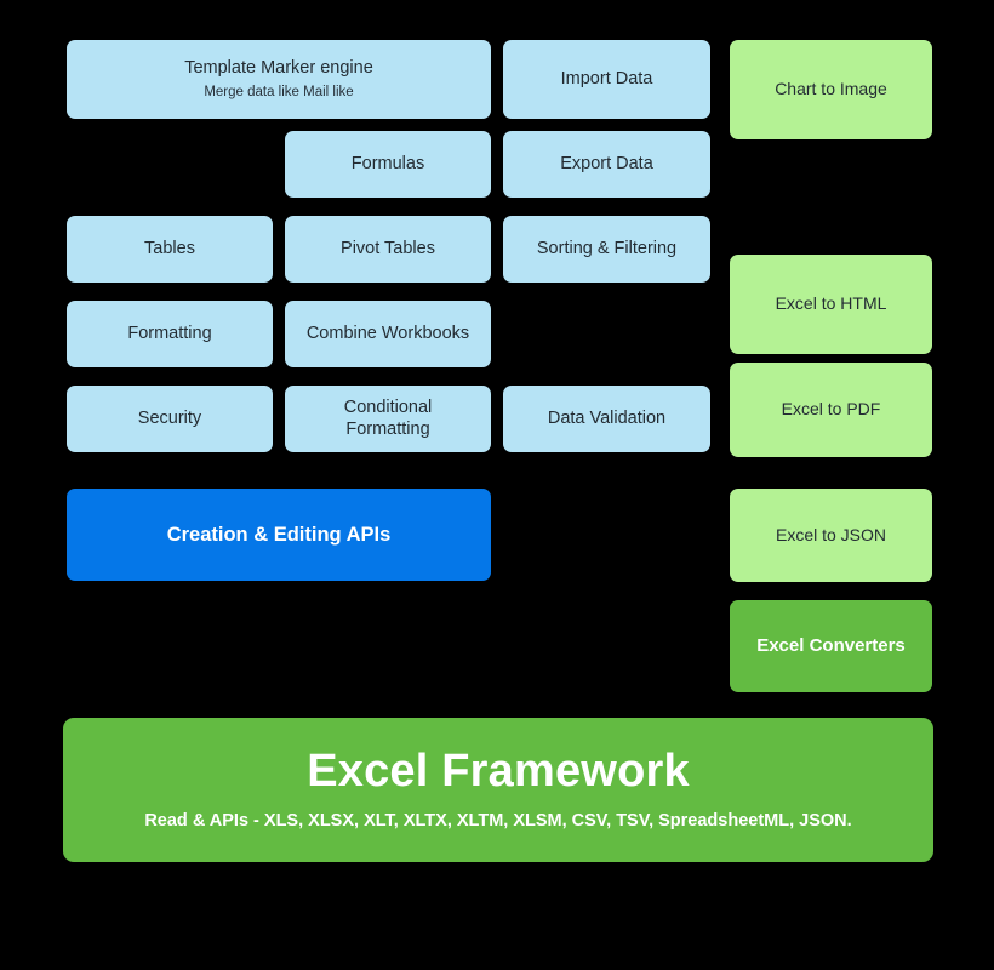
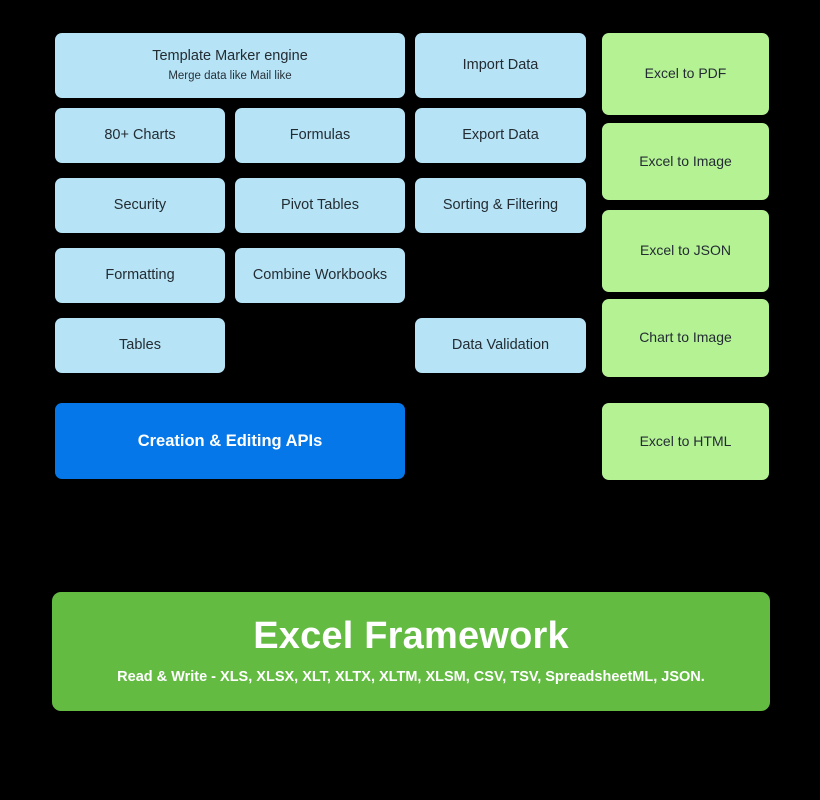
  Template Marker engine
  Merge data like Mail like
  Import Data
  Export Data
  Sorting & Filtering
  Data Validation
+ 80+ Charts
- Tables
+ Security
  Formatting
- Security
+ Tables
  Formulas
  Pivot Tables
  Combine Workbooks
- Conditional Formatting
  Creation & Editing APIs
- Chart to Image
+ Excel to PDF
+ Excel to Image
- Excel to HTML
+ Excel to JSON
- Excel to PDF
+ Chart to Image
- Excel to JSON
+ Excel to HTML
- Excel Converters
  Excel Framework
- Read & APIs - XLS, XLSX, XLT, XLTX, XLTM, XLSM, CSV, TSV, SpreadsheetML, JSON.
+ Read & Write - XLS, XLSX, XLT, XLTX, XLTM, XLSM, CSV, TSV, SpreadsheetML, JSON.
